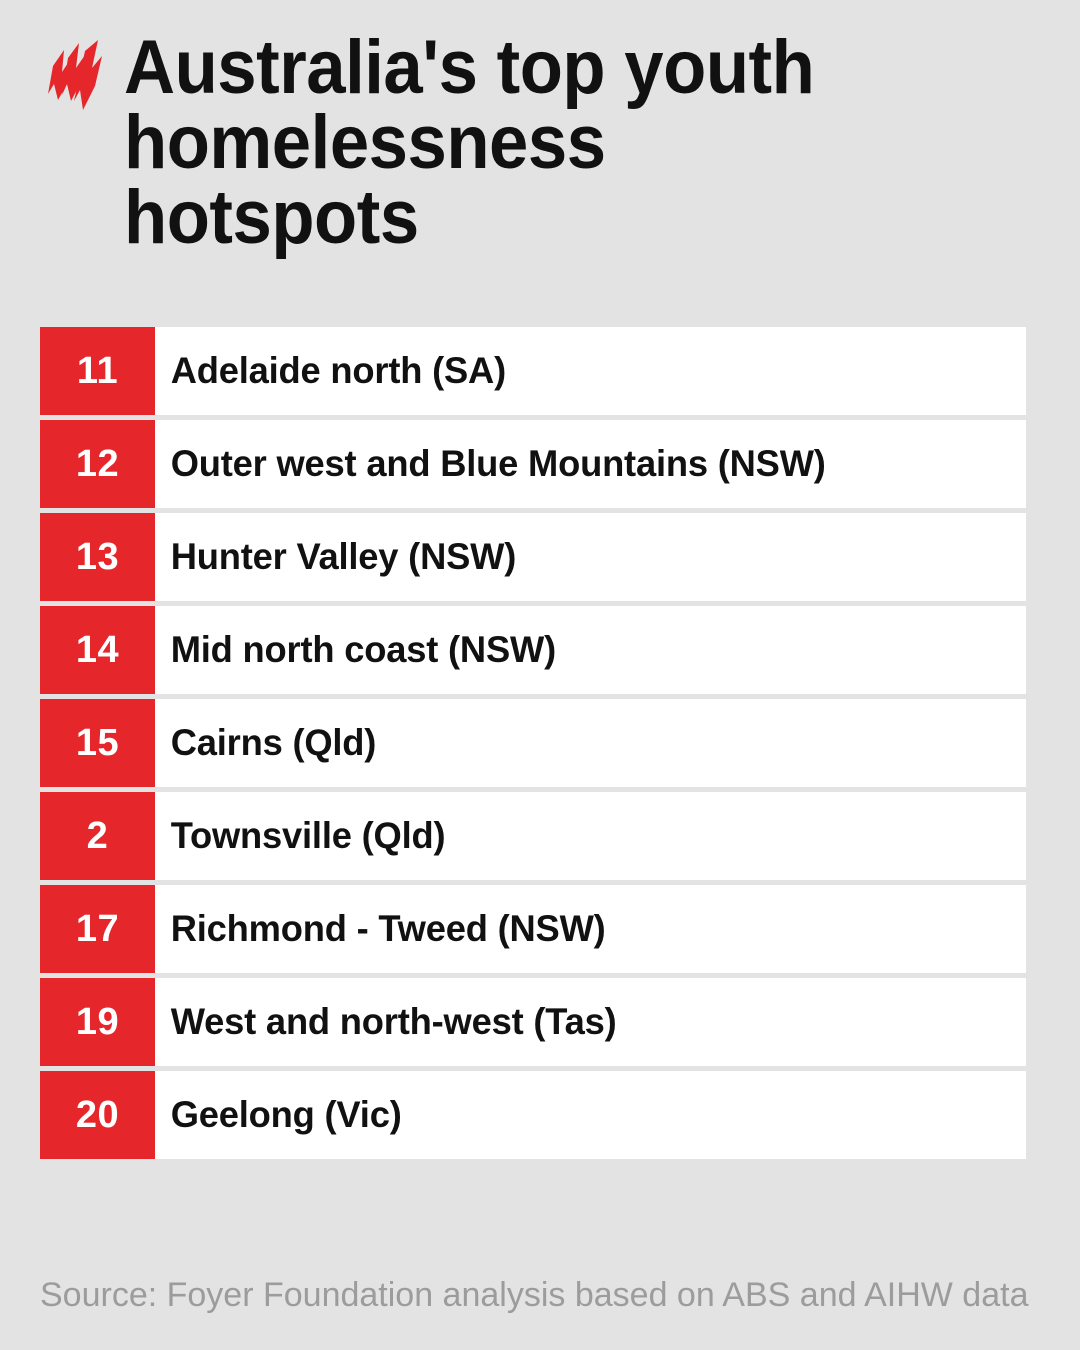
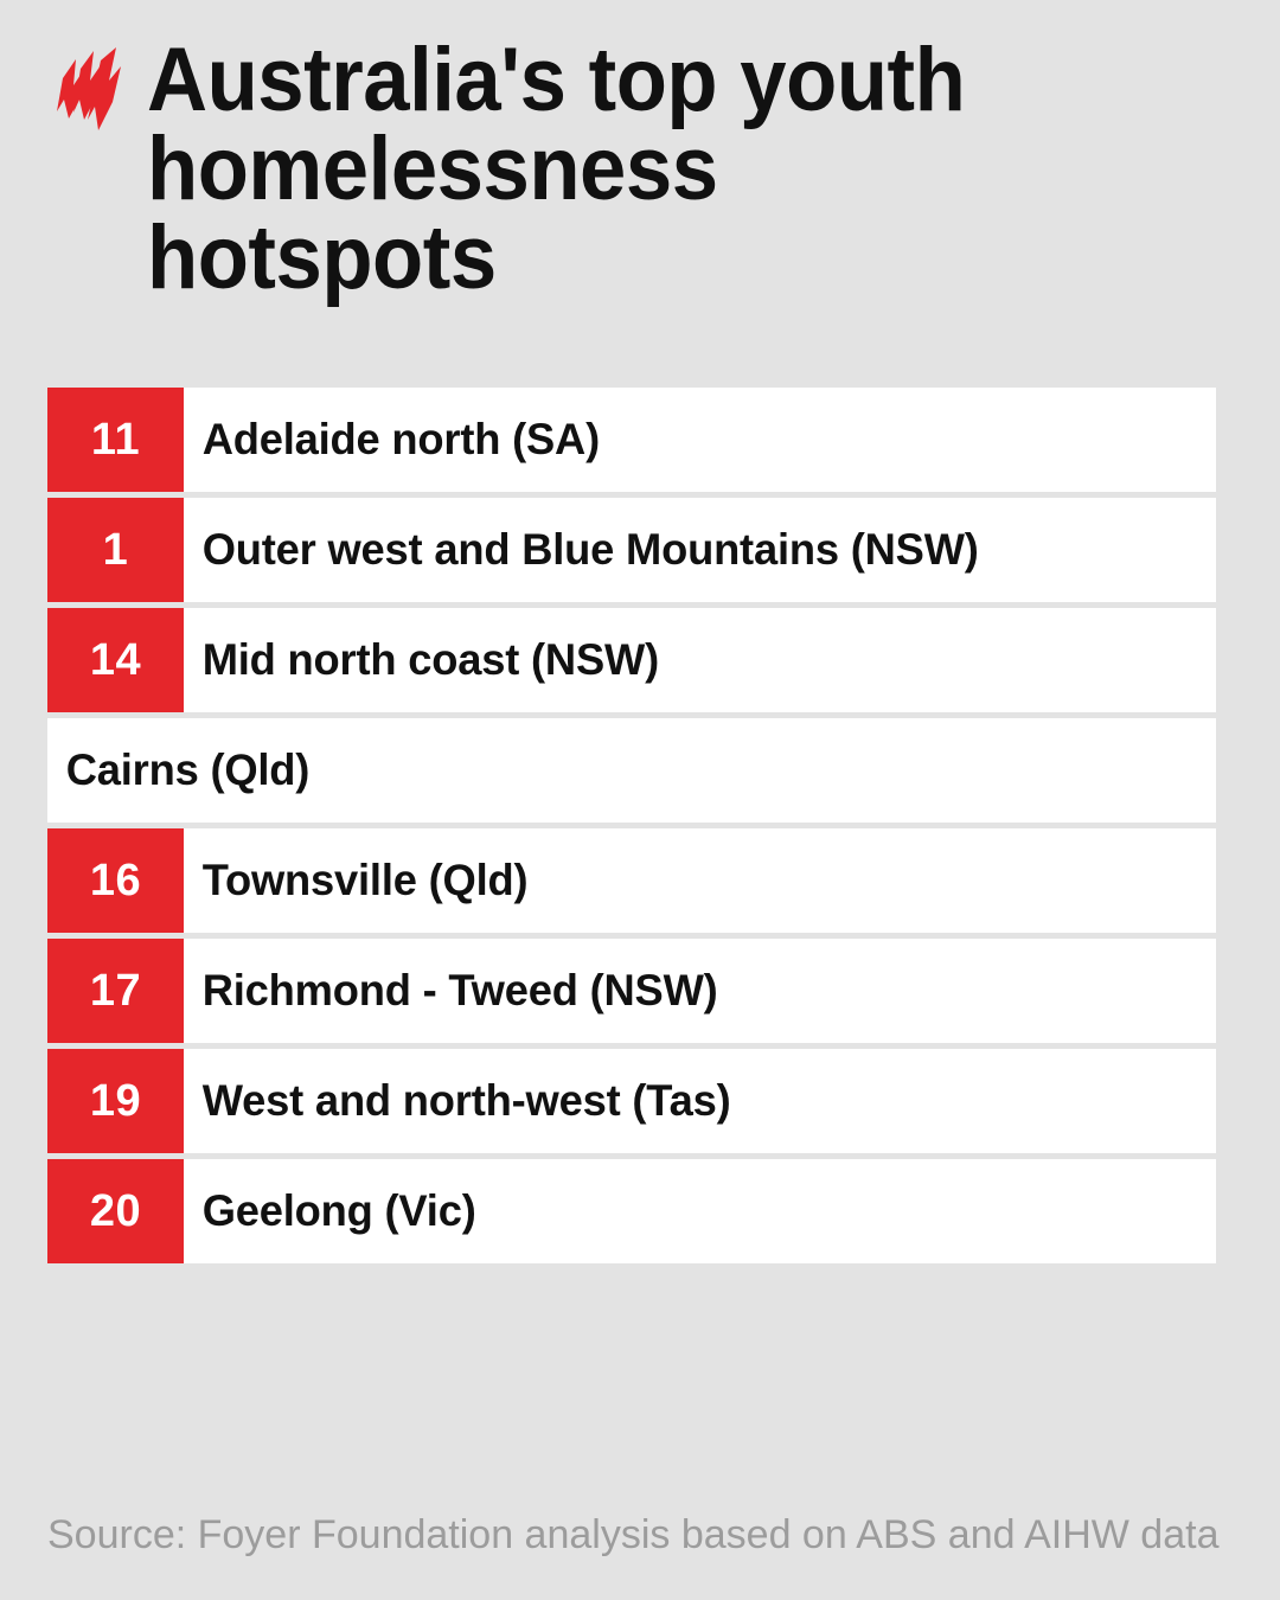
  Australia's top youth
  homelessness
  hotspots
  11
  Adelaide north (SA)
- 12
+ 1
  Outer west and Blue Mountains (NSW)
- 13
- Hunter Valley (NSW)
  14
  Mid north coast (NSW)
- 15
  Cairns (Qld)
- 2
+ 16
  Townsville (Qld)
  17
  Richmond - Tweed (NSW)
  19
  West and north-west (Tas)
  20
  Geelong (Vic)
  Source: Foyer Foundation analysis based on ABS and AIHW data
